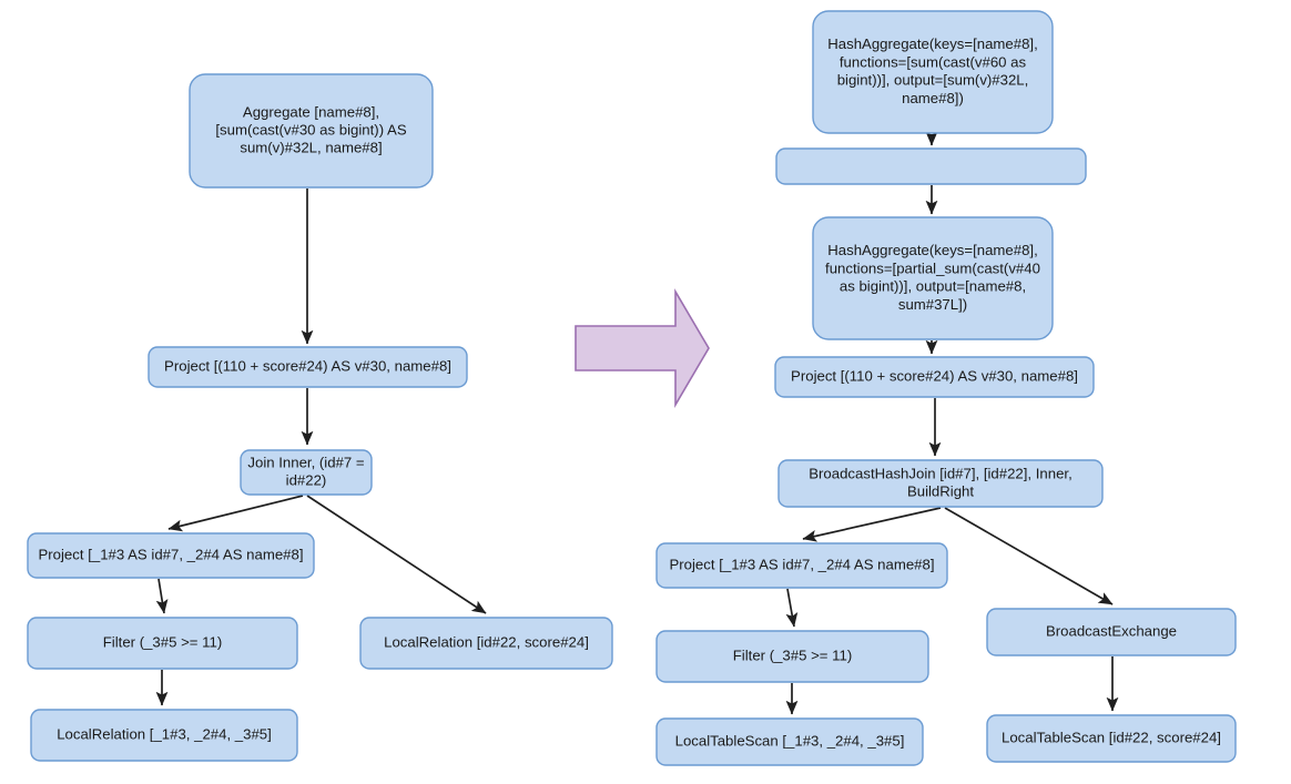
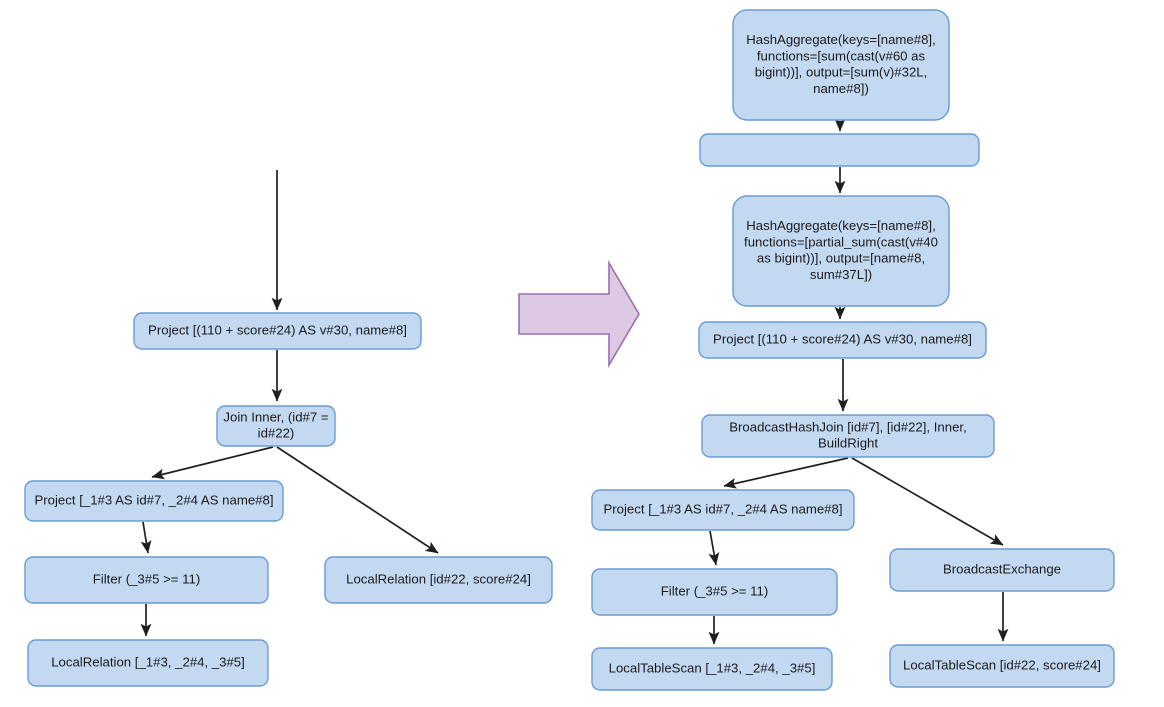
- Aggregate [name#8],
- [sum(cast(v#30 as bigint)) AS
- sum(v)#32L, name#8]
  Project [(110 + score#24) AS v#30, name#8]
  Join Inner, (id#7 =
  id#22)
  Project [_1#3 AS id#7, _2#4 AS name#8]
  Filter (_3#5 >= 11)
  LocalRelation [id#22, score#24]
  LocalRelation [_1#3, _2#4, _3#5]
  HashAggregate(keys=[name#8],
  functions=[sum(cast(v#60 as
  bigint))], output=[sum(v)#32L,
  name#8])
  HashAggregate(keys=[name#8],
  functions=[partial_sum(cast(v#40
  as bigint))], output=[name#8,
  sum#37L])
  Project [(110 + score#24) AS v#30, name#8]
  BroadcastHashJoin [id#7], [id#22], Inner,
  BuildRight
  Project [_1#3 AS id#7, _2#4 AS name#8]
  Filter (_3#5 >= 11)
  BroadcastExchange
  LocalTableScan [_1#3, _2#4, _3#5]
  LocalTableScan [id#22, score#24]
